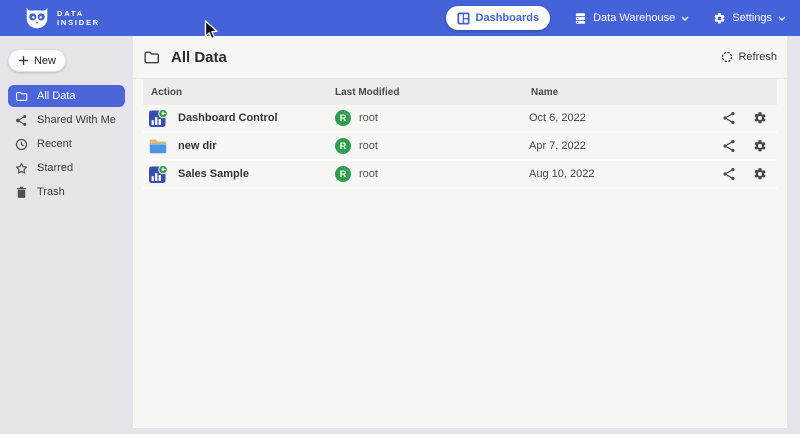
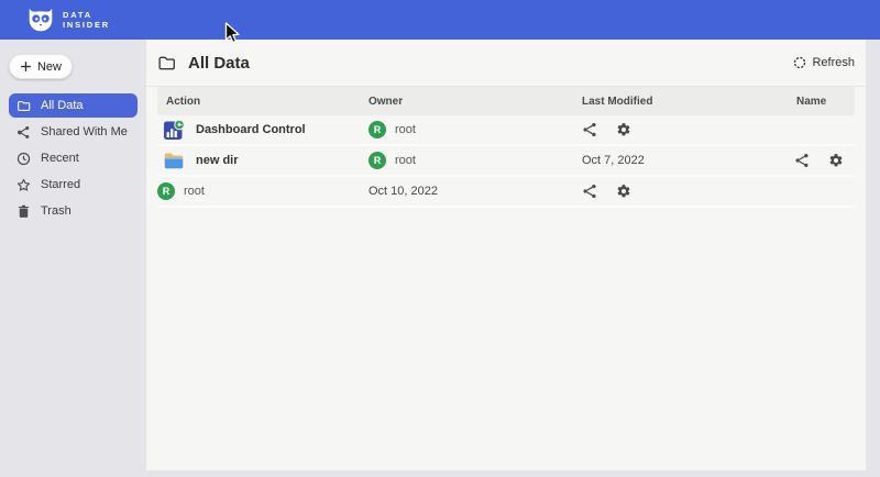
  DATA
  INSIDER
- Dashboards
- Data Warehouse
- Settings
  New
  All Data
  Shared With Me
  Recent
  Starred
  Trash
  All Data
  Refresh
  Action
+ Owner
  Last Modified
  Name
  Dashboard Control
  R
  root
- Oct 6, 2022
  new dir
  R
  root
- Apr 7, 2022
+ Oct 7, 2022
- Sales Sample
  R
  root
- Aug 10, 2022
+ Oct 10, 2022
